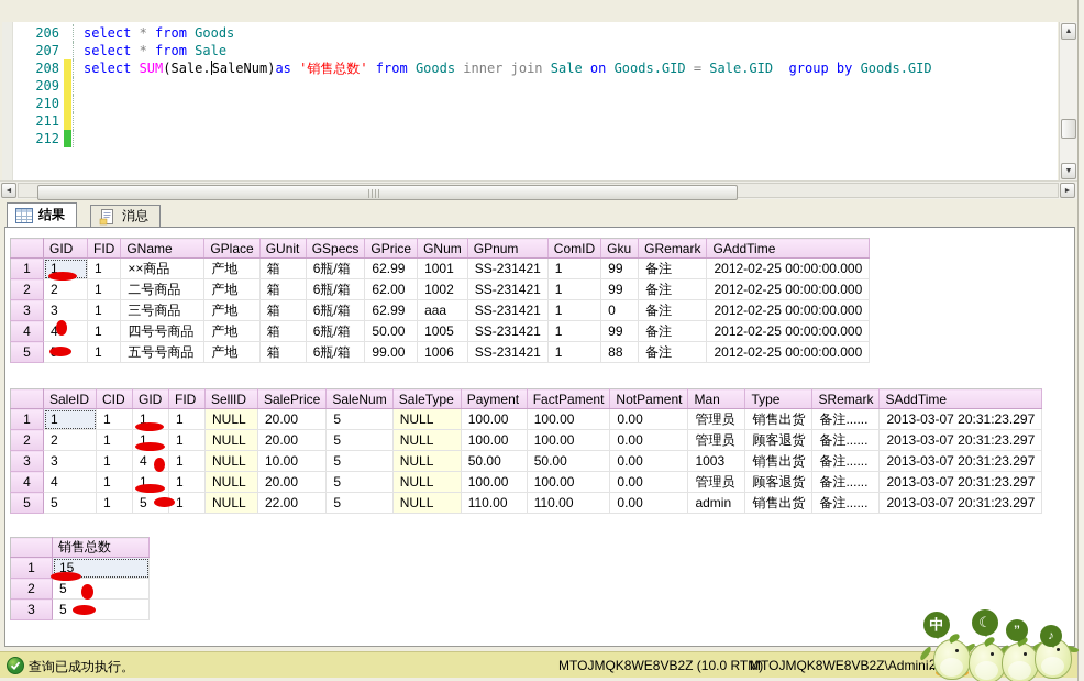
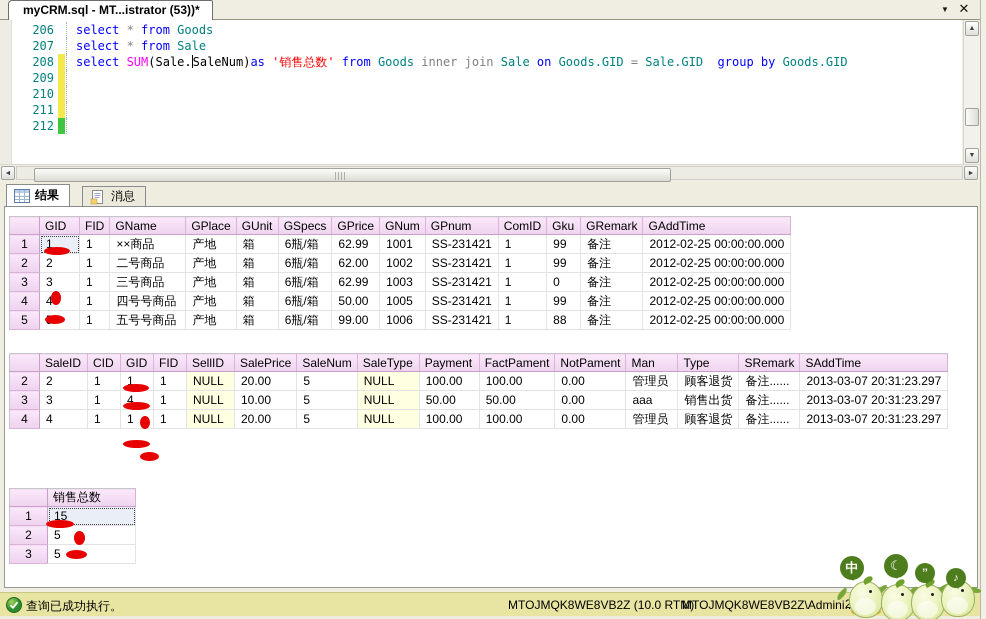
+ myCRM.sql - MT...istrator (53))*
+ ▼
+ ✕
  206
  select * from Goods
  207
  select * from Sale
  208
  select SUM(Sale.SaleNum)as '销售总数' from Goods inner join Sale on Goods.GID = Sale.GID group by Goods.GID
  209
  210
  211
  212
  结果
  消息
  	GID	FID	GName	GPlace	GUnit	GSpecs	GPrice	GNum	GPnum	ComID	Gku	GRemark	GAddTime
  1	1	1	××商品	产地	箱	6瓶/箱	62.99	1001	SS-231421	1	99	备注	2012-02-25 00:00:00.000
  2	2	1	二号商品	产地	箱	6瓶/箱	62.00	1002	SS-231421	1	99	备注	2012-02-25 00:00:00.000
- 3	3	1	三号商品	产地	箱	6瓶/箱	62.99	aaa	SS-231421	1	0	备注	2012-02-25 00:00:00.000
+ 3	3	1	三号商品	产地	箱	6瓶/箱	62.99	1003	SS-231421	1	0	备注	2012-02-25 00:00:00.000
  4	4	1	四号号商品	产地	箱	6瓶/箱	50.00	1005	SS-231421	1	99	备注	2012-02-25 00:00:00.000
  5		1	五号号商品	产地	箱	6瓶/箱	99.00	1006	SS-231421	1	88	备注	2012-02-25 00:00:00.000
  	SaleID	CID	GID	FID	SellID	SalePrice	SaleNum	SaleType	Payment	FactPament	NotPament	Man	Type	SRemark	SAddTime
- 1	1	1	1	1	NULL	20.00	5	NULL	100.00	100.00	0.00	管理员	销售出货	备注......	2013-03-07 20:31:23.297
  2	2	1	1	1	NULL	20.00	5	NULL	100.00	100.00	0.00	管理员	顾客退货	备注......	2013-03-07 20:31:23.297
- 3	3	1	4	1	NULL	10.00	5	NULL	50.00	50.00	0.00	1003	销售出货	备注......	2013-03-07 20:31:23.297
+ 3	3	1	4	1	NULL	10.00	5	NULL	50.00	50.00	0.00	aaa	销售出货	备注......	2013-03-07 20:31:23.297
  4	4	1	1	1	NULL	20.00	5	NULL	100.00	100.00	0.00	管理员	顾客退货	备注......	2013-03-07 20:31:23.297
- 5	5	1	5	1	NULL	22.00	5	NULL	110.00	110.00	0.00	admin	销售出货	备注......	2013-03-07 20:31:23.297
  	销售总数
  1	15
  2	5
  3	5
  查询已成功执行。
  MTOJMQK8WE8VB2Z (10.0 RTM)
  MTOJMQK8WE8VB2Z\Admini.
  中
  ☾
  ’’
  ♪
